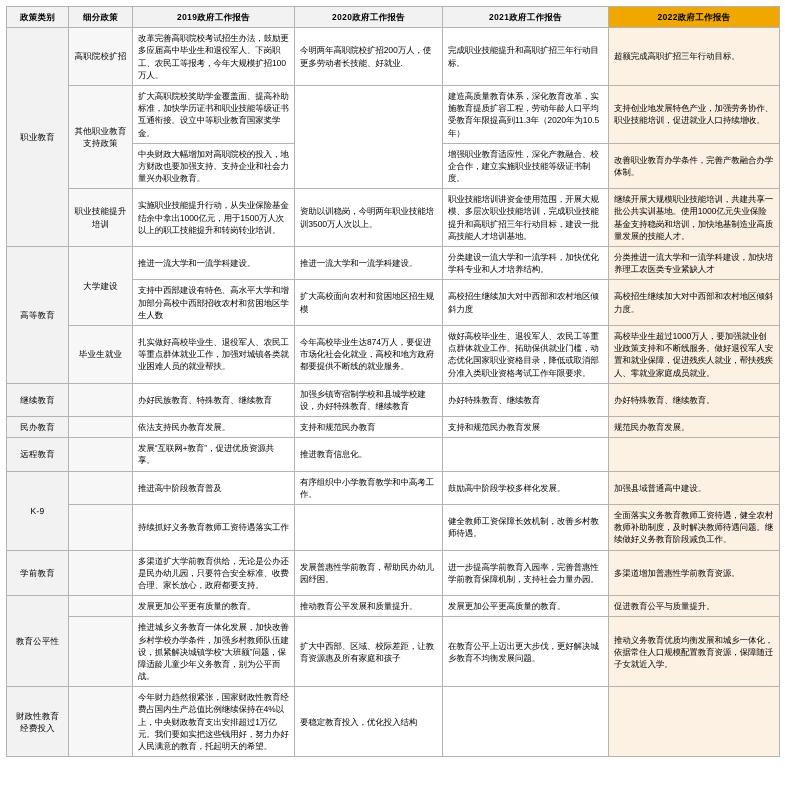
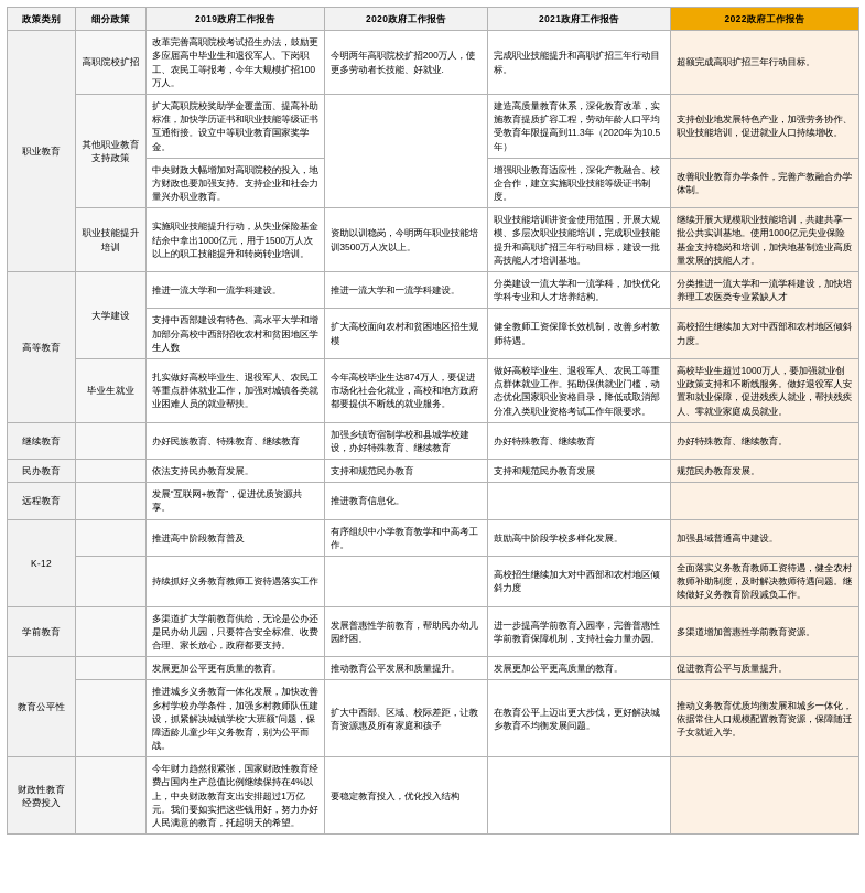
  政策类别	细分政策	2019政府工作报告	2020政府工作报告	2021政府工作报告	2022政府工作报告
  职业教育	高职院校扩招	改革完善高职院校考试招生办法，鼓励更多应届高中毕业生和退役军人、下岗职工、农民工等报考，今年大规模扩招100万人。	今明两年高职院校扩招200万人，使更多劳动者长技能、好就业.	完成职业技能提升和高职扩招三年行动目标。	超额完成高职扩招三年行动目标。
  其他职业教育支持政策	扩大高职院校奖助学金覆盖面、提高补助标准，加快学历证书和职业技能等级证书互通衔接。设立中等职业教育国家奖学金。		建造高质量教育体系，深化教育改革，实施教育提质扩容工程，劳动年龄人口平均受教育年限提高到11.3年（2020年为10.5年）	支持创业地发展特色产业，加强劳务协作、职业技能培训，促进就业人口持续增收。
  中央财政大幅增加对高职院校的投入，地方财政也要加强支持。支持企业和社会力量兴办职业教育。	增强职业教育适应性，深化产教融合、校企合作，建立实施职业技能等级证书制度。	改善职业教育办学条件，完善产教融合办学体制。
  职业技能提升培训	实施职业技能提升行动，从失业保险基金结余中拿出1000亿元，用于1500万人次以上的职工技能提升和转岗转业培训。	资助以训稳岗，今明两年职业技能培训3500万人次以上。	职业技能培训讲资金使用范围，开展大规模、多层次职业技能培训，完成职业技能提升和高职扩招三年行动目标，建设一批高技能人才培训基地。	继续开展大规模职业技能培训，共建共享一批公共实训基地。使用1000亿元失业保险基金支持稳岗和培训，加快地基制造业高质量发展的技能人才。
  高等教育	大学建设	推进一流大学和一流学科建设。	推进一流大学和一流学科建设。	分类建设一流大学和一流学科，加快优化学科专业和人才培养结构。	分类推进一流大学和一流学科建设，加快培养理工农医类专业紧缺人才
- 支持中西部建设有特色、高水平大学和增加部分高校中西部招收农村和贫困地区学生人数	扩大高校面向农村和贫困地区招生规模	高校招生继续加大对中西部和农村地区倾斜力度	高校招生继续加大对中西部和农村地区倾斜力度。
+ 支持中西部建设有特色、高水平大学和增加部分高校中西部招收农村和贫困地区学生人数	扩大高校面向农村和贫困地区招生规模	健全教师工资保障长效机制，改善乡村教师待遇。	高校招生继续加大对中西部和农村地区倾斜力度。
  毕业生就业	扎实做好高校毕业生、退役军人、农民工等重点群体就业工作，加强对城镇各类就业困难人员的就业帮扶。	今年高校毕业生达874万人，要促进市场化社会化就业，高校和地方政府都要提供不断线的就业服务。	做好高校毕业生、退役军人、农民工等重点群体就业工作。拓助保供就业门槛，动态优化国家职业资格目录，降低或取消部分准入类职业资格考试工作年限要求。	高校毕业生超过1000万人，要加强就业创业政策支持和不断线服务。做好退役军人安置和就业保障，促进残疾人就业，帮扶残疾人、零就业家庭成员就业。
  继续教育		办好民族教育、特殊教育、继续教育	加强乡镇寄宿制学校和县城学校建设，办好特殊教育、继续教育	办好特殊教育、继续教育	办好特殊教育、继续教育。
  民办教育		依法支持民办教育发展。	支持和规范民办教育	支持和规范民办教育发展	规范民办教育发展。
  远程教育		发展“互联网+教育”，促进优质资源共享。	推进教育信息化。
- K-9		推进高中阶段教育普及	有序组织中小学教育教学和中高考工作。	鼓励高中阶段学校多样化发展。	加强县域普通高中建设。
+ K-12		推进高中阶段教育普及	有序组织中小学教育教学和中高考工作。	鼓励高中阶段学校多样化发展。	加强县域普通高中建设。
- 	持续抓好义务教育教师工资待遇落实工作		健全教师工资保障长效机制，改善乡村教师待遇。	全面落实义务教育教师工资待遇，健全农村教师补助制度，及时解决教师待遇问题。继续做好义务教育阶段减负工作。
+ 	持续抓好义务教育教师工资待遇落实工作		高校招生继续加大对中西部和农村地区倾斜力度	全面落实义务教育教师工资待遇，健全农村教师补助制度，及时解决教师待遇问题。继续做好义务教育阶段减负工作。
  学前教育		多渠道扩大学前教育供给，无论是公办还是民办幼儿园，只要符合安全标准、收费合理、家长放心，政府都要支持。	发展普惠性学前教育，帮助民办幼儿园纾困。	进一步提高学前教育入园率，完善普惠性学前教育保障机制，支持社会力量办园。	多渠道增加普惠性学前教育资源。
  教育公平性		发展更加公平更有质量的教育。	推动教育公平发展和质量提升。	发展更加公平更高质量的教育。	促进教育公平与质量提升。
  	推进城乡义务教育一体化发展，加快改善乡村学校办学条件，加强乡村教师队伍建设，抓紧解决城镇学校“大班额”问题，保障适龄儿童少年义务教育，别为公平而战。	扩大中西部、区域、校际差距，让教育资源惠及所有家庭和孩子	在教育公平上迈出更大步伐，更好解决城乡教育不均衡发展问题。	推动义务教育优质均衡发展和城乡一体化，依据常住人口规模配置教育资源，保障随迁子女就近入学。
  财政性教育经费投入		今年财力趋然很紧张，国家财政性教育经费占国内生产总值比例继续保持在4%以上，中央财政教育支出安排超过1万亿元。我们要如实把这些钱用好，努力办好人民满意的教育，托起明天的希望。	要稳定教育投入，优化投入结构
